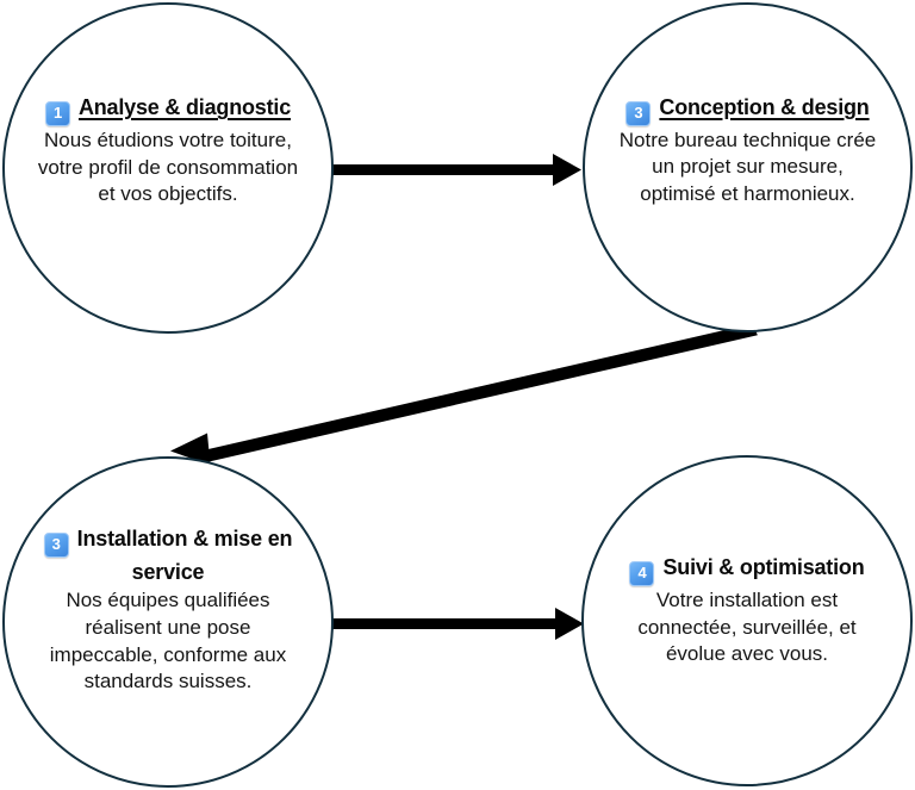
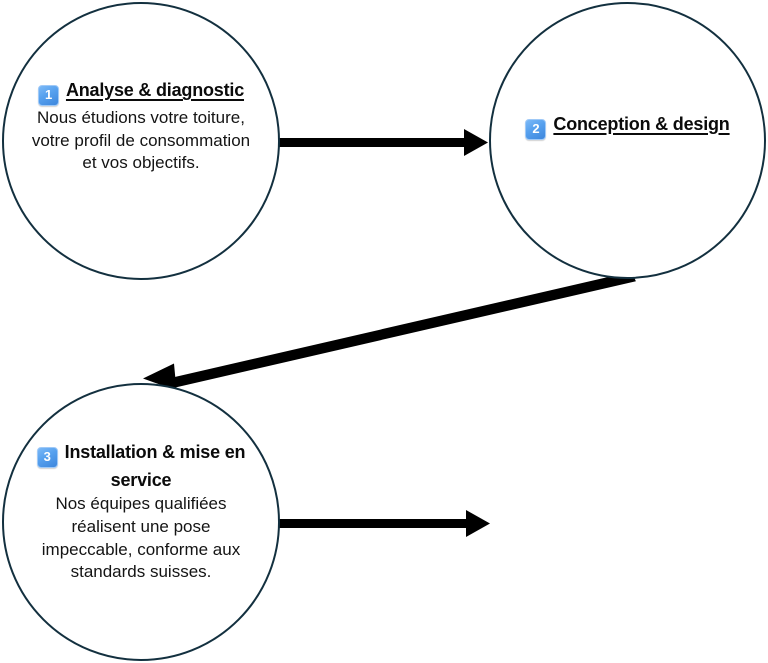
  1 Analyse & diagnostic
  Nous étudions votre toiture, votre profil de consommation et vos objectifs.
- 3 Conception & design
+ 2 Conception & design
- Notre bureau technique crée un projet sur mesure, optimisé et harmonieux.
  3 Installation & mise en service
  Nos équipes qualifiées réalisent une pose impeccable, conforme aux standards suisses.
- 4 Suivi & optimisation
- Votre installation est connectée, surveillée, et évolue avec vous.
